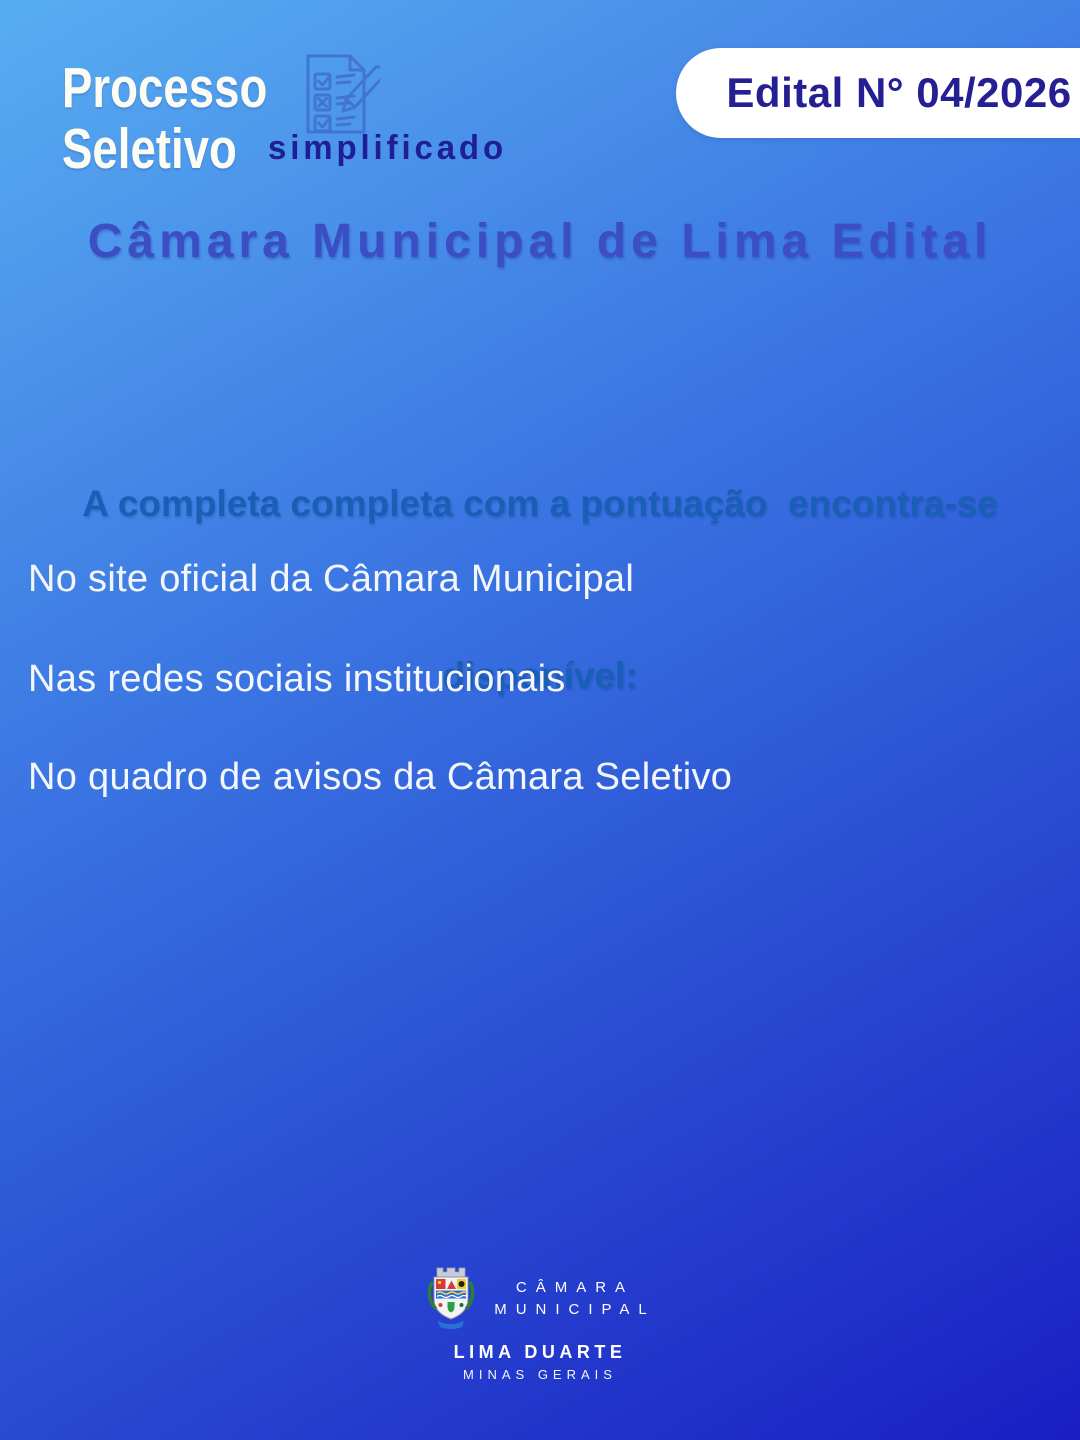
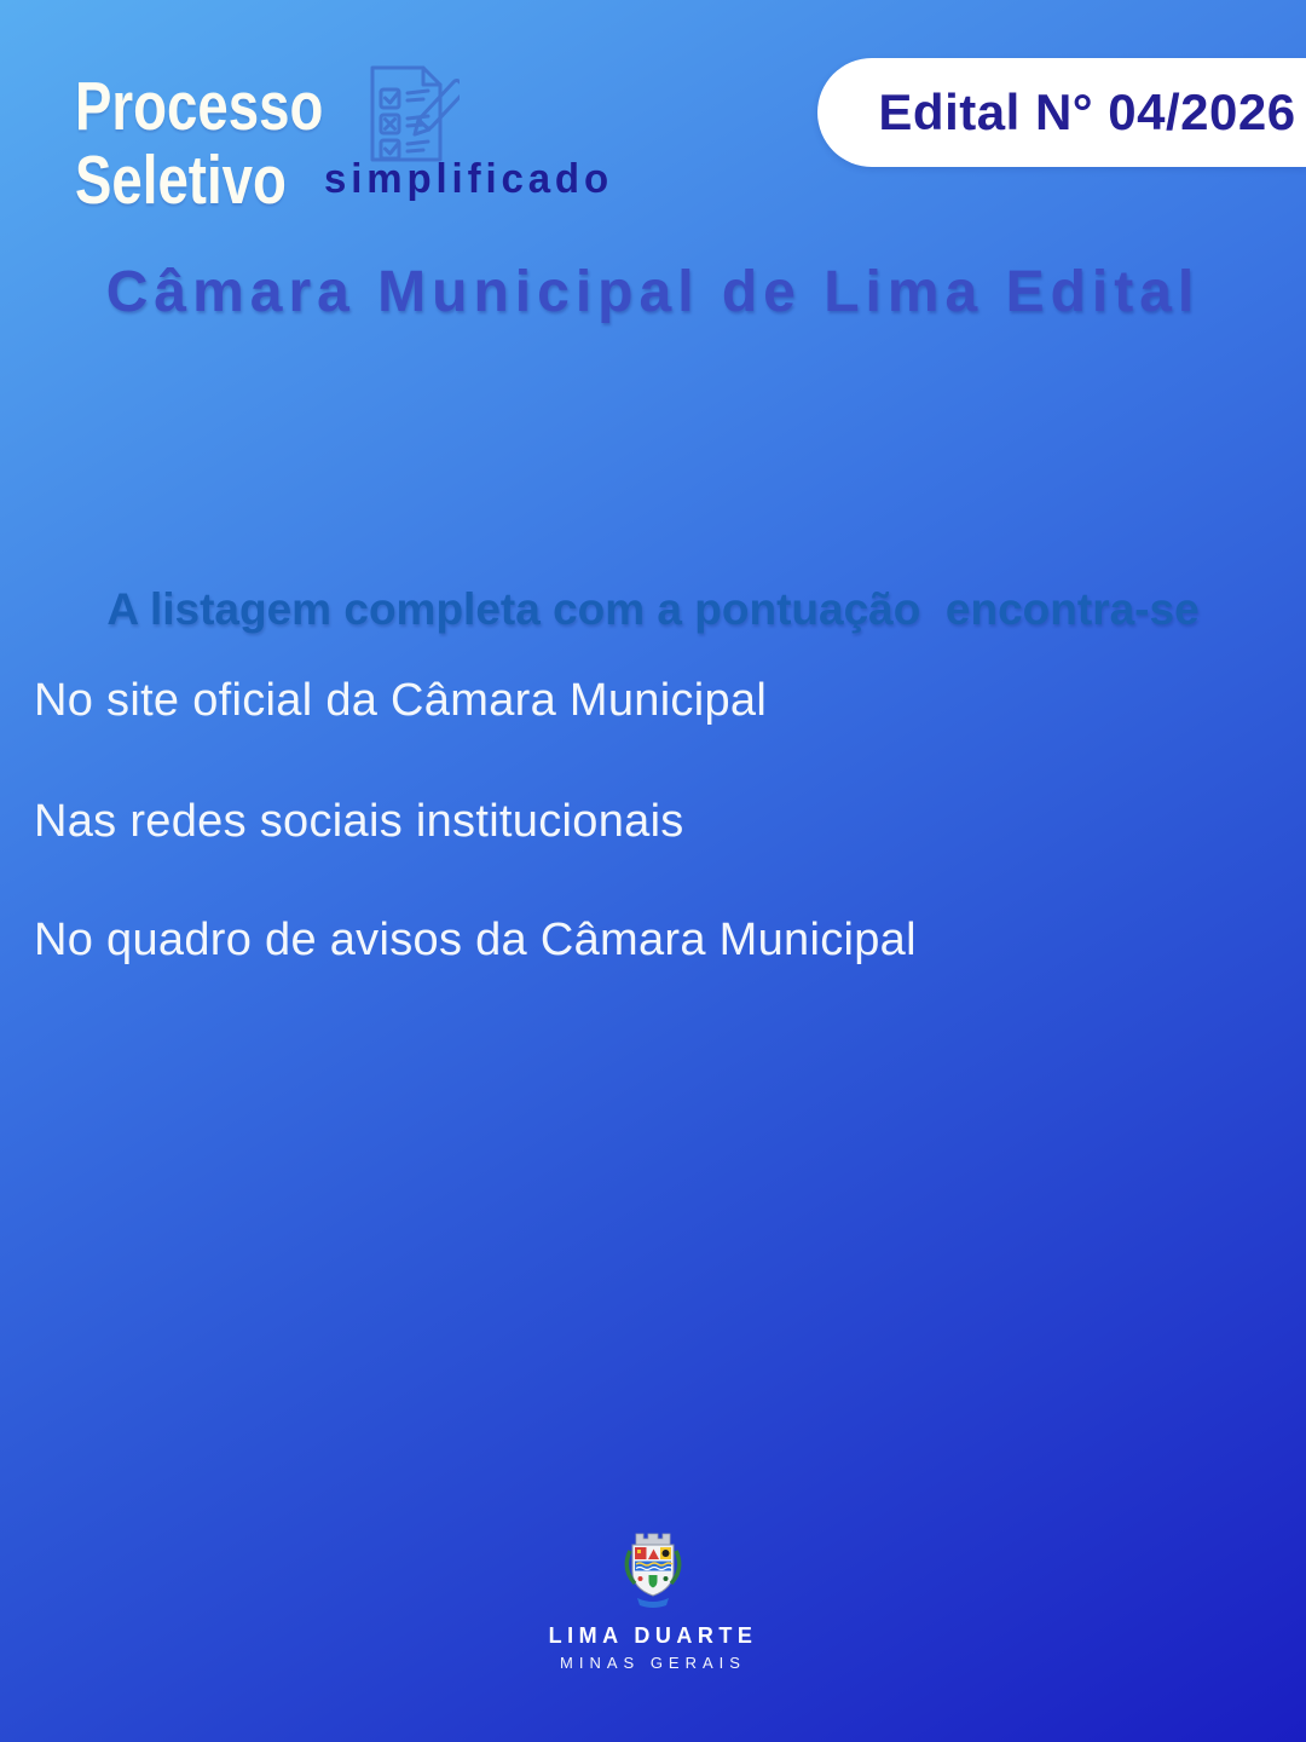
  Processo
  Seletivo
  simplificado
  Edital N° 04/2026
  Câmara Municipal de Lima Edital
- A completa completa com a pontuação encontra-se
+ A listagem completa com a pontuação encontra-se
- disponível:
  No site oficial da Câmara Municipal
  Nas redes sociais institucionais
- No quadro de avisos da Câmara Seletivo
+ No quadro de avisos da Câmara Municipal
- CÂMARA
- MUNICIPAL
  LIMA DUARTE
  MINAS GERAIS
